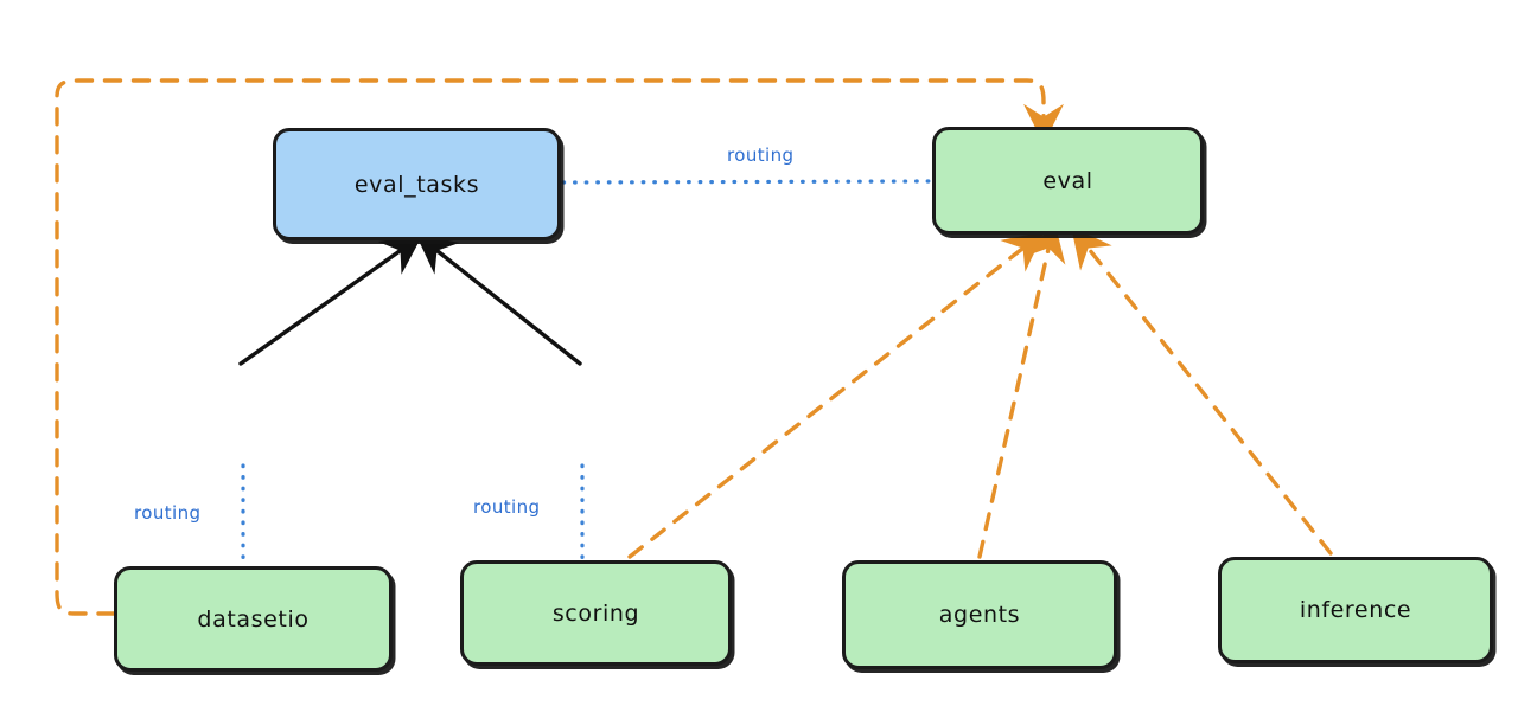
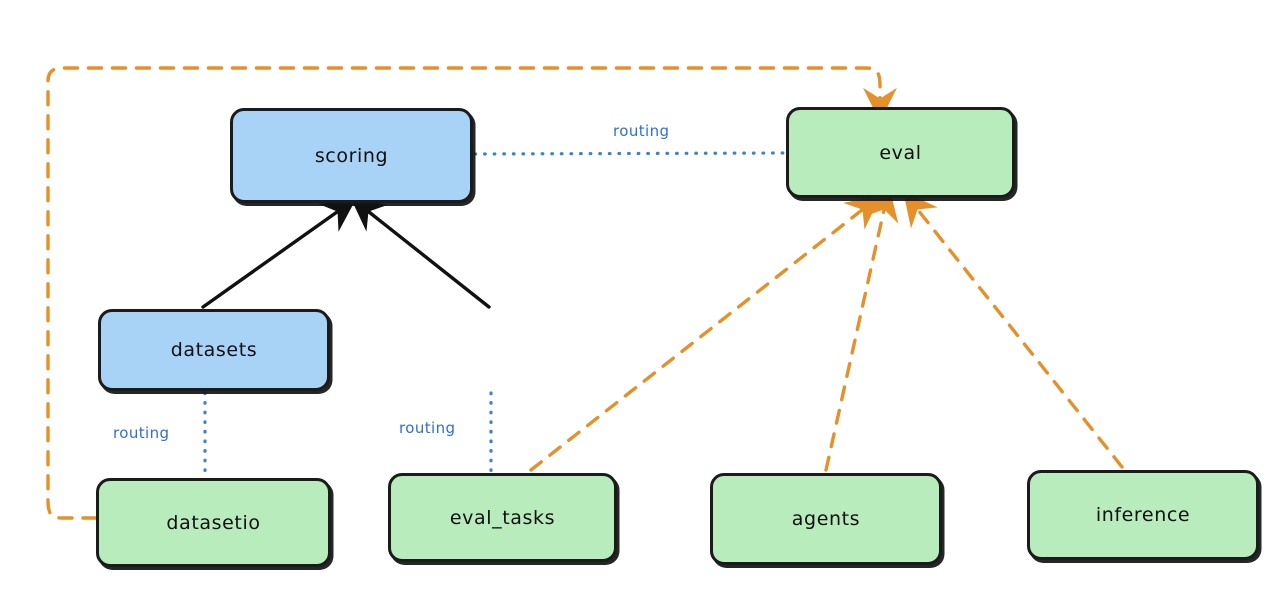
- eval_tasks
+ scoring
  eval
+ datasets
  datasetio
- scoring
+ eval_tasks
  agents
  inference
  routing
  routing
  routing
